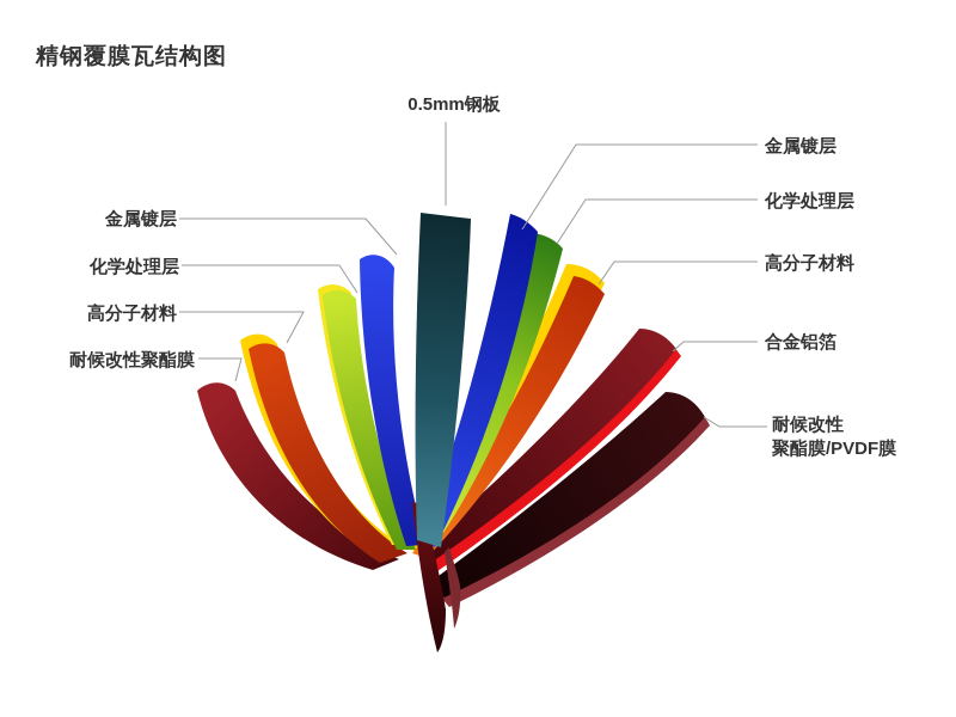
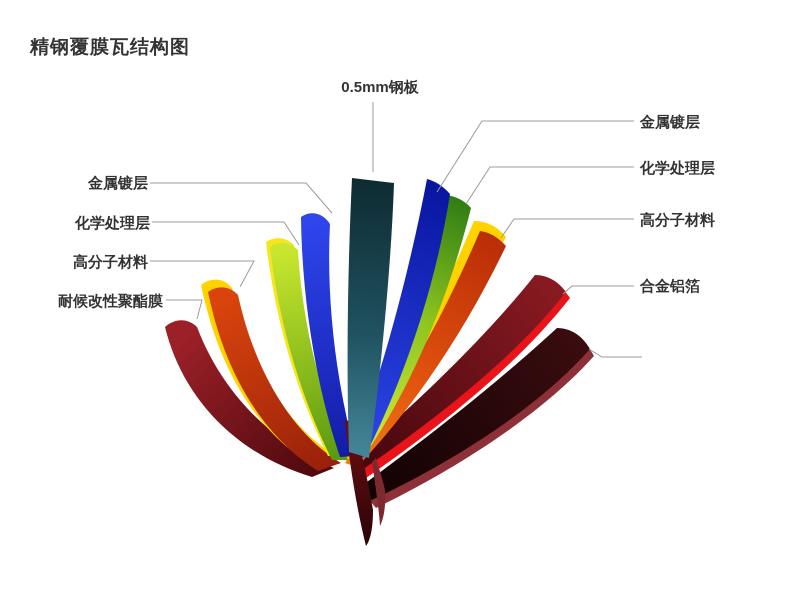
  精钢覆膜瓦结构图
  0.5mm钢板
  金属镀层
  化学处理层
  高分子材料
  合金铝箔
- 耐候改性
- 聚酯膜/PVDF膜
  金属镀层
  化学处理层
  高分子材料
  耐候改性聚酯膜
